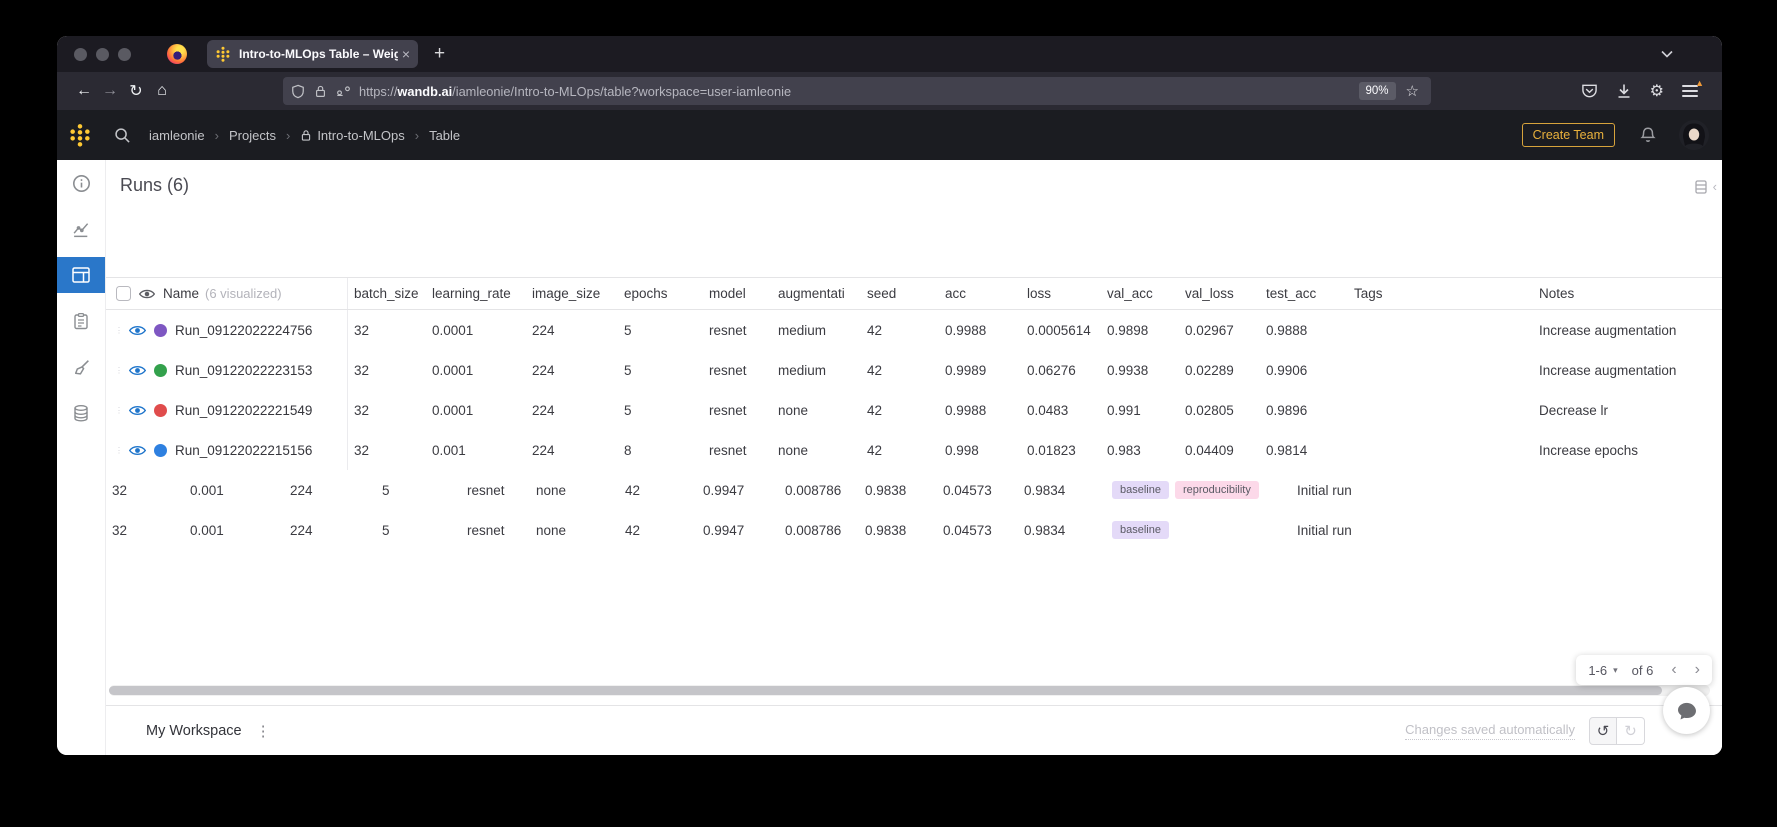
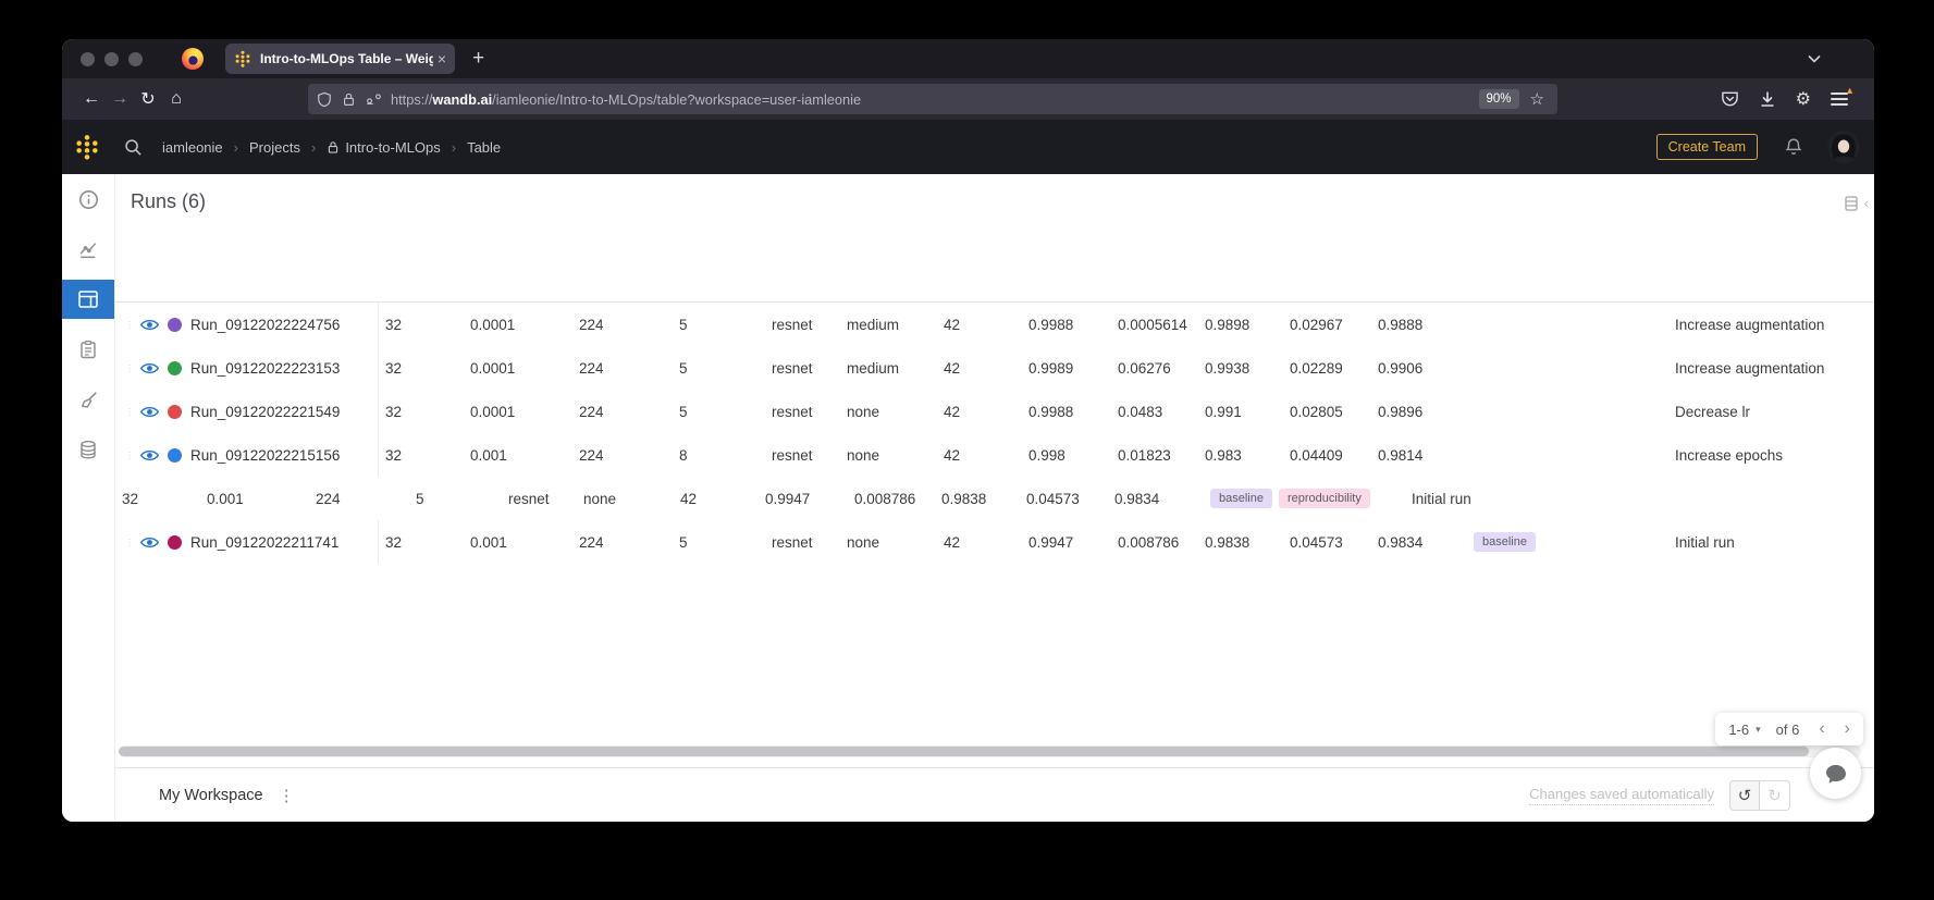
  Intro-to-MLOps Table – Weig
  ×
  +
  ←
  →
  ↻
  ⌂
  https://wandb.ai/iamleonie/Intro-to-MLOps/table?workspace=user-iamleonie
  90%
  ☆
  ⚙
  ▲
  iamleonie
  ›
  Projects
  ›
  Intro-to-MLOps
  ›
  Table
  Create Team
  Runs (6)
  ‹
- Name
- (6 visualized)
- batch_size
- learning_rate
- image_size
- epochs
- model
- augmentati
- seed
- acc
- loss
- val_acc
- val_loss
- test_acc
- Tags
- Notes
  Run_09122022224756
  32
  0.0001
  224
  5
  resnet
  medium
  42
  0.9988
  0.0005614
  0.9898
  0.02967
  0.9888
  Increase augmentation
  Run_09122022223153
  32
  0.0001
  224
  5
  resnet
  medium
  42
  0.9989
  0.06276
  0.9938
  0.02289
  0.9906
  Increase augmentation
  Run_09122022221549
  32
  0.0001
  224
  5
  resnet
  none
  42
  0.9988
  0.0483
  0.991
  0.02805
  0.9896
  Decrease lr
  Run_09122022215156
  32
  0.001
  224
  8
  resnet
  none
  42
  0.998
  0.01823
  0.983
  0.04409
  0.9814
  Increase epochs
  32
  0.001
  224
  5
  resnet
  none
  42
  0.9947
  0.008786
  0.9838
  0.04573
  0.9834
  baseline
  reproducibility
  Initial run
+ Run_09122022211741
  32
  0.001
  224
  5
  resnet
  none
  42
  0.9947
  0.008786
  0.9838
  0.04573
  0.9834
  baseline
  Initial run
  1-6
  ▾
  of 6
  ‹
  ›
  My Workspace
  ⋮
  Changes saved automatically
  ↺
  ↻
